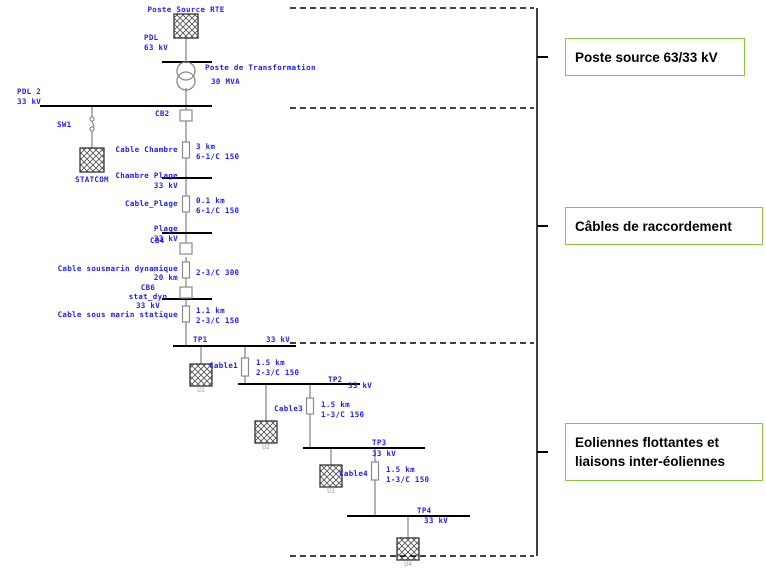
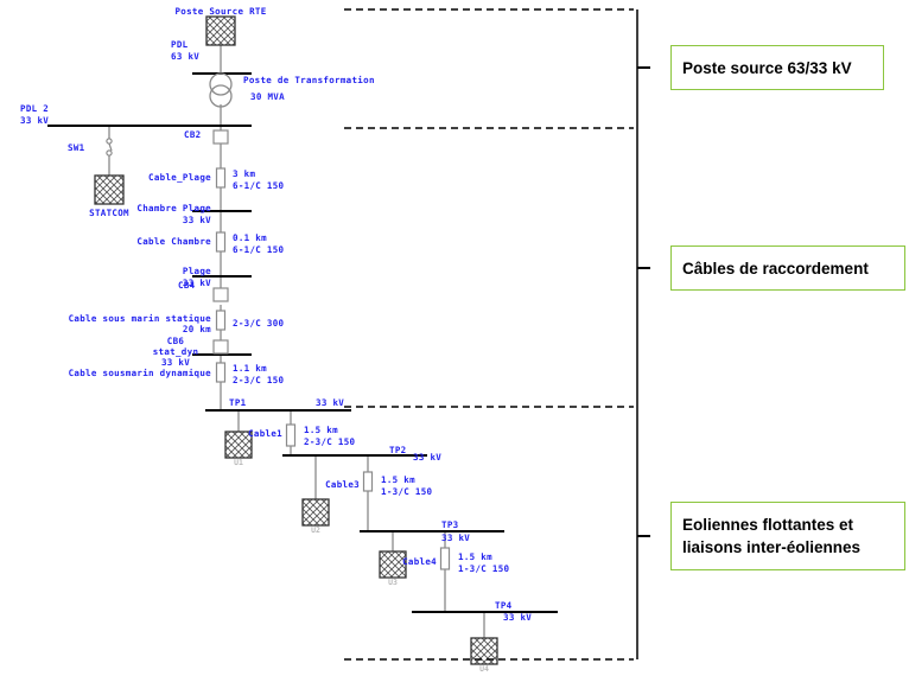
  Poste Source RTE
  PDL
  63 kV
  Poste de Transformation
  30 MVA
  PDL 2
  33 kV
  SW1
  STATCOM
  CB2
- Cable Chambre
+ Cable_Plage
  3 km
  6-1/C 150
  Chambre Plage
  33 kV
- Cable_Plage
+ Cable Chambre
  0.1 km
  6-1/C 150
  Plage
  33 kV
  CB4
- Cable sousmarin dynamique
+ Cable sous marin statique
  20 km
  2-3/C 300
  CB6
  stat_dyn
  33 kV
- Cable sous marin statique
+ Cable sousmarin dynamique
  1.1 km
  2-3/C 150
  TP1
  33 kV
  Cable1
  1.5 km
  2-3/C 150
  TP2
  33 kV
  Cable3
  1.5 km
  1-3/C 150
  TP3
  33 kV
  Cable4
  1.5 km
  1-3/C 150
  TP4
  33 kV
  U1
  U2
  U3
  U4
  Poste source 63/33 kV
  Câbles de raccordement
  Eoliennes flottantes et
  liaisons inter-éoliennes
